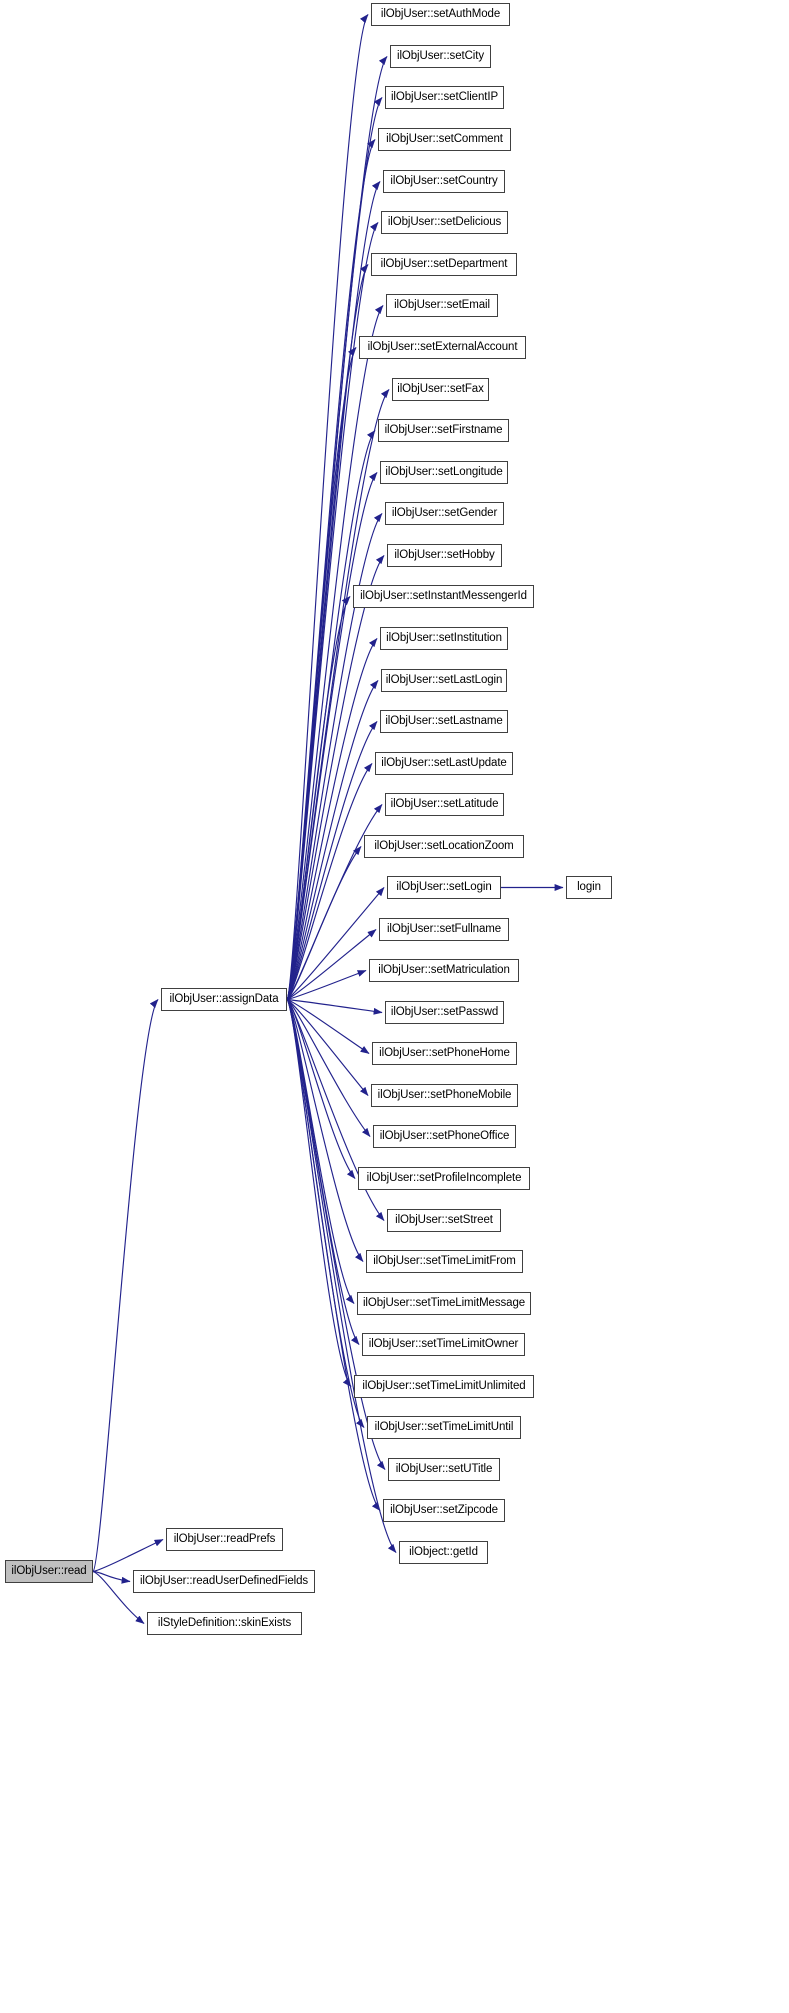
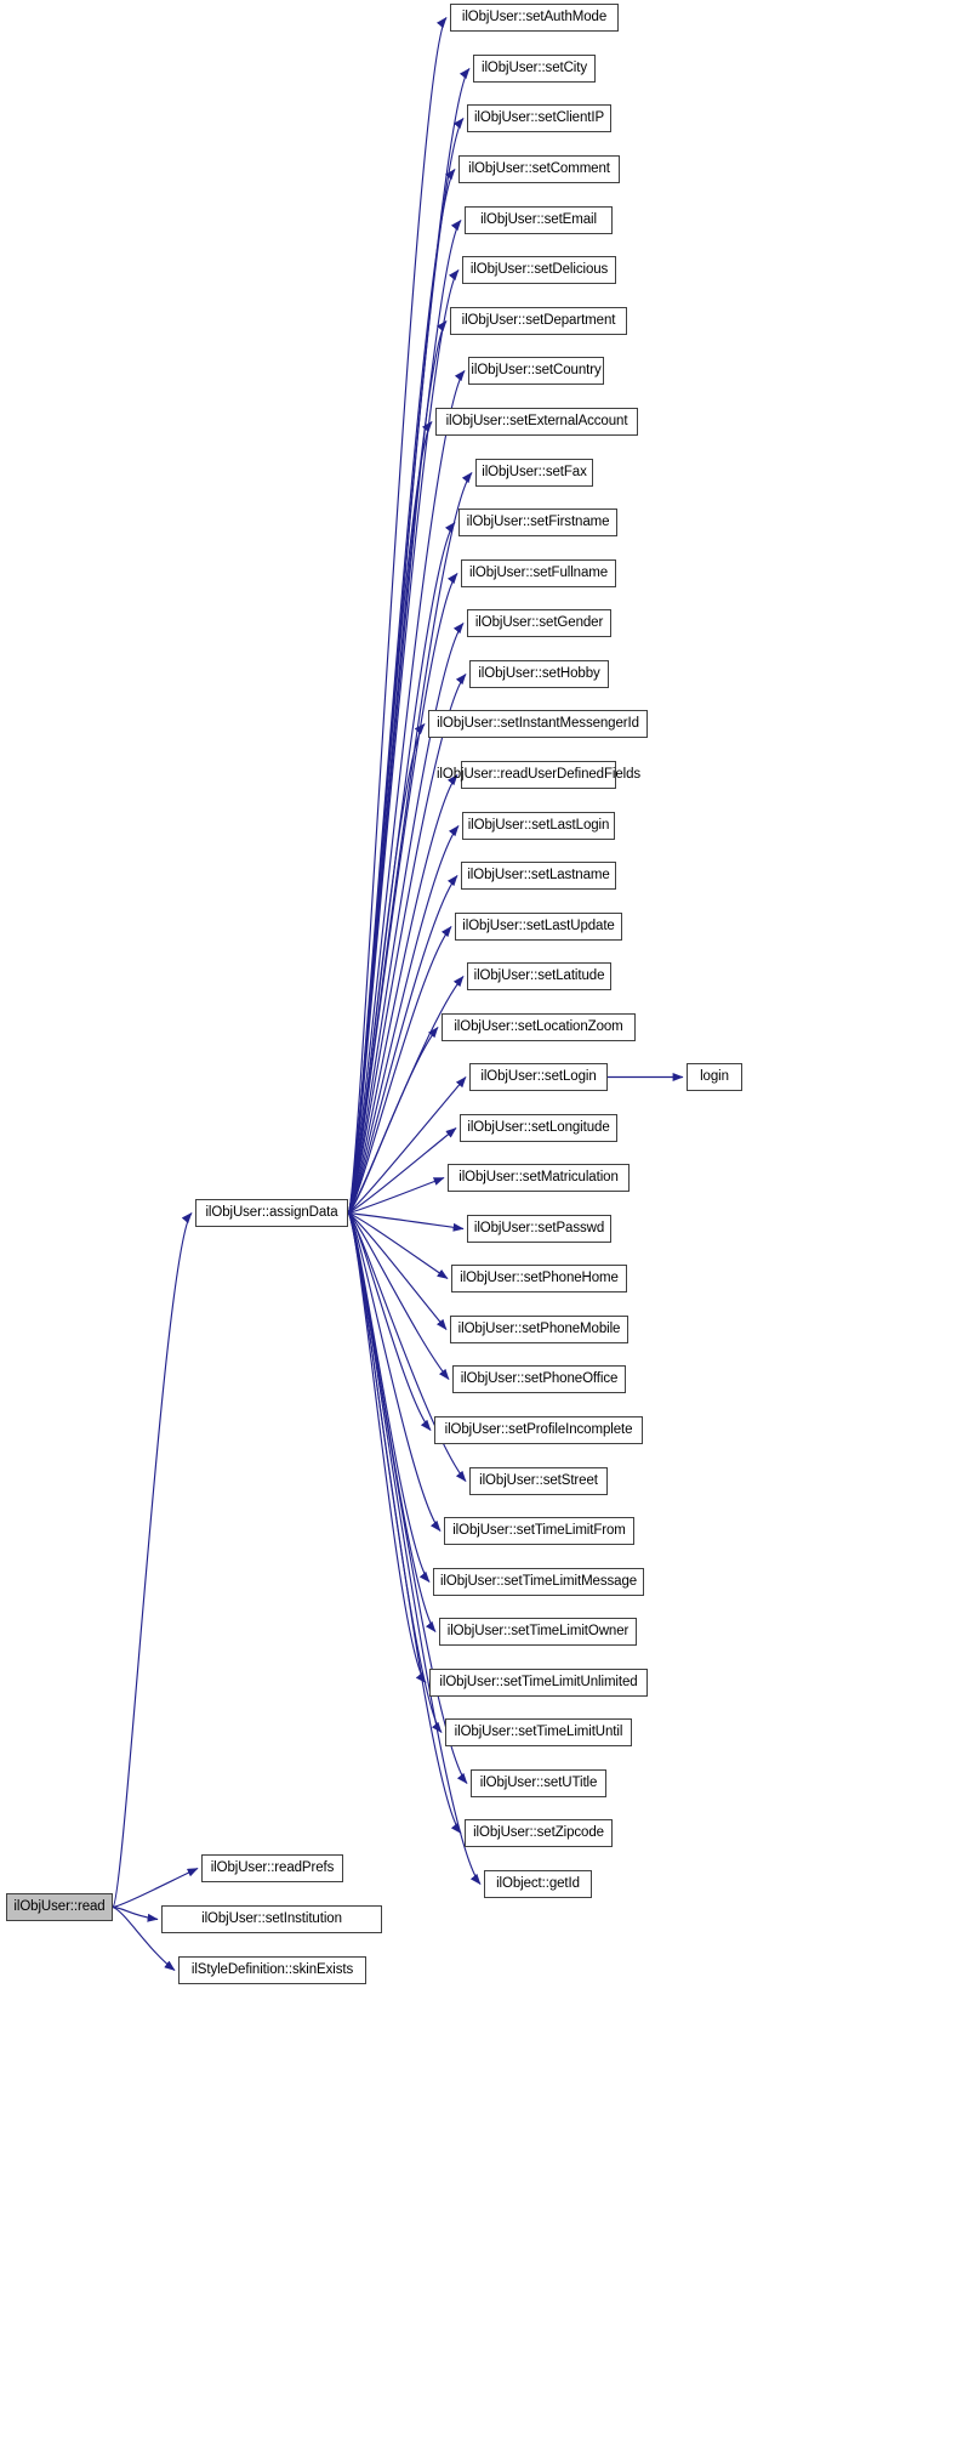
  ilObjUser::read
  ilObjUser::assignData
  ilObjUser::readPrefs
- ilObjUser::readUserDefinedFields
+ ilObjUser::setInstitution
  ilStyleDefinition::skinExists
  ilObjUser::setAuthMode
  ilObjUser::setCity
  ilObjUser::setClientIP
  ilObjUser::setComment
- ilObjUser::setCountry
+ ilObjUser::setEmail
  ilObjUser::setDelicious
  ilObjUser::setDepartment
- ilObjUser::setEmail
+ ilObjUser::setCountry
  ilObjUser::setExternalAccount
  ilObjUser::setFax
  ilObjUser::setFirstname
- ilObjUser::setLongitude
+ ilObjUser::setFullname
  ilObjUser::setGender
  ilObjUser::setHobby
  ilObjUser::setInstantMessengerId
- ilObjUser::setInstitution
+ ilObjUser::readUserDefinedFields
  ilObjUser::setLastLogin
  ilObjUser::setLastname
  ilObjUser::setLastUpdate
  ilObjUser::setLatitude
  ilObjUser::setLocationZoom
  ilObjUser::setLogin
  login
- ilObjUser::setFullname
+ ilObjUser::setLongitude
  ilObjUser::setMatriculation
  ilObjUser::setPasswd
  ilObjUser::setPhoneHome
  ilObjUser::setPhoneMobile
  ilObjUser::setPhoneOffice
  ilObjUser::setProfileIncomplete
  ilObjUser::setStreet
  ilObjUser::setTimeLimitFrom
  ilObjUser::setTimeLimitMessage
  ilObjUser::setTimeLimitOwner
  ilObjUser::setTimeLimitUnlimited
  ilObjUser::setTimeLimitUntil
  ilObjUser::setUTitle
  ilObjUser::setZipcode
  ilObject::getId
